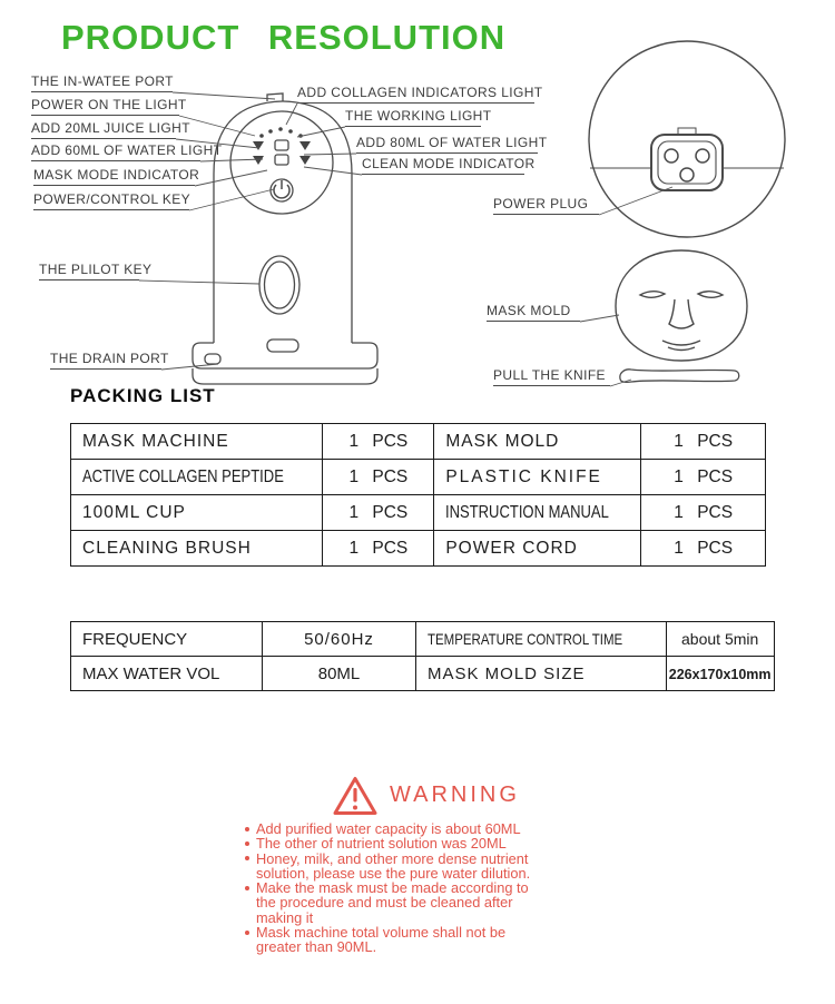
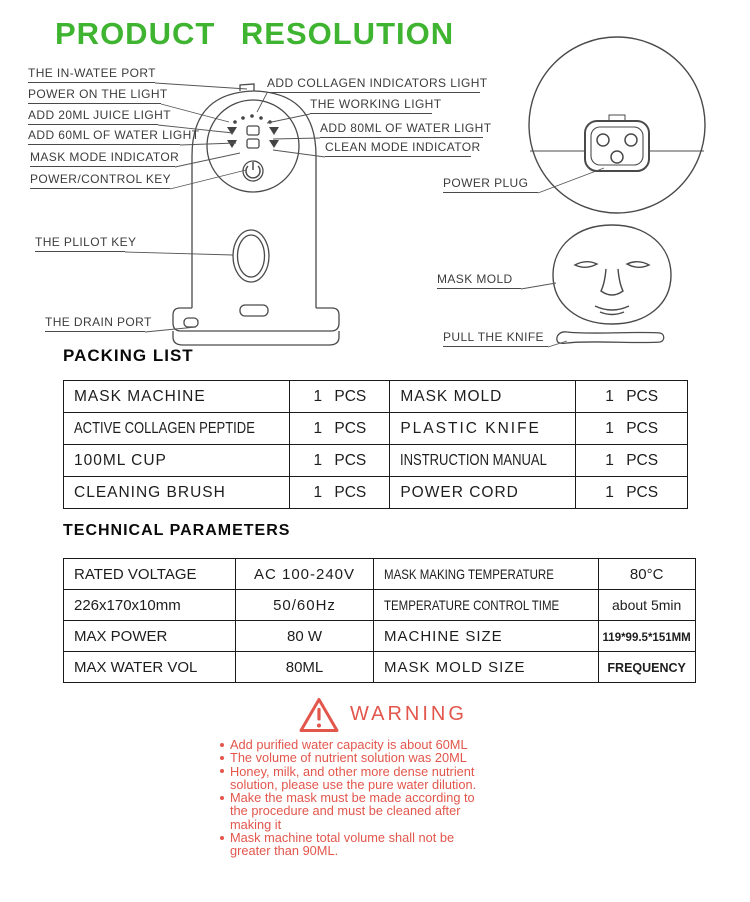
  PRODUCT RESOLUTION
  THE IN-WATEE PORT
  POWER ON THE LIGHT
  ADD 20ML JUICE LIGHT
  ADD 60ML OF WATER LIGHT
  MASK MODE INDICATOR
  POWER/CONTROL KEY
  THE PLILOT KEY
  THE DRAIN PORT
  ADD COLLAGEN INDICATORS LIGHT
  THE WORKING LIGHT
  ADD 80ML OF WATER LIGHT
  CLEAN MODE INDICATOR
  POWER PLUG
  MASK MOLD
  PULL THE KNIFE
  PACKING LIST
  MASK MACHINE	1 PCS	MASK MOLD	1 PCS
  ACTIVE COLLAGEN PEPTIDE	1 PCS	PLASTIC KNIFE	1 PCS
  100ML CUP	1 PCS	INSTRUCTION MANUAL	1 PCS
  CLEANING BRUSH	1 PCS	POWER CORD	1 PCS
+ TECHNICAL PARAMETERS
+ RATED VOLTAGE	AC 100-240V	MASK MAKING TEMPERATURE	80°C
- FREQUENCY	50/60Hz	TEMPERATURE CONTROL TIME	about 5min
+ 226x170x10mm	50/60Hz	TEMPERATURE CONTROL TIME	about 5min
+ MAX POWER	80 W	MACHINE SIZE	119*99.5*151MM
- MAX WATER VOL	80ML	MASK MOLD SIZE	226x170x10mm
+ MAX WATER VOL	80ML	MASK MOLD SIZE	FREQUENCY
  WARNING
  Add purified water capacity is about 60ML
- The other of nutrient solution was 20ML
+ The volume of nutrient solution was 20ML
  Honey, milk, and other more dense nutrient solution, please use the pure water dilution.
  Make the mask must be made according to the procedure and must be cleaned after making it
  Mask machine total volume shall not be greater than 90ML.
